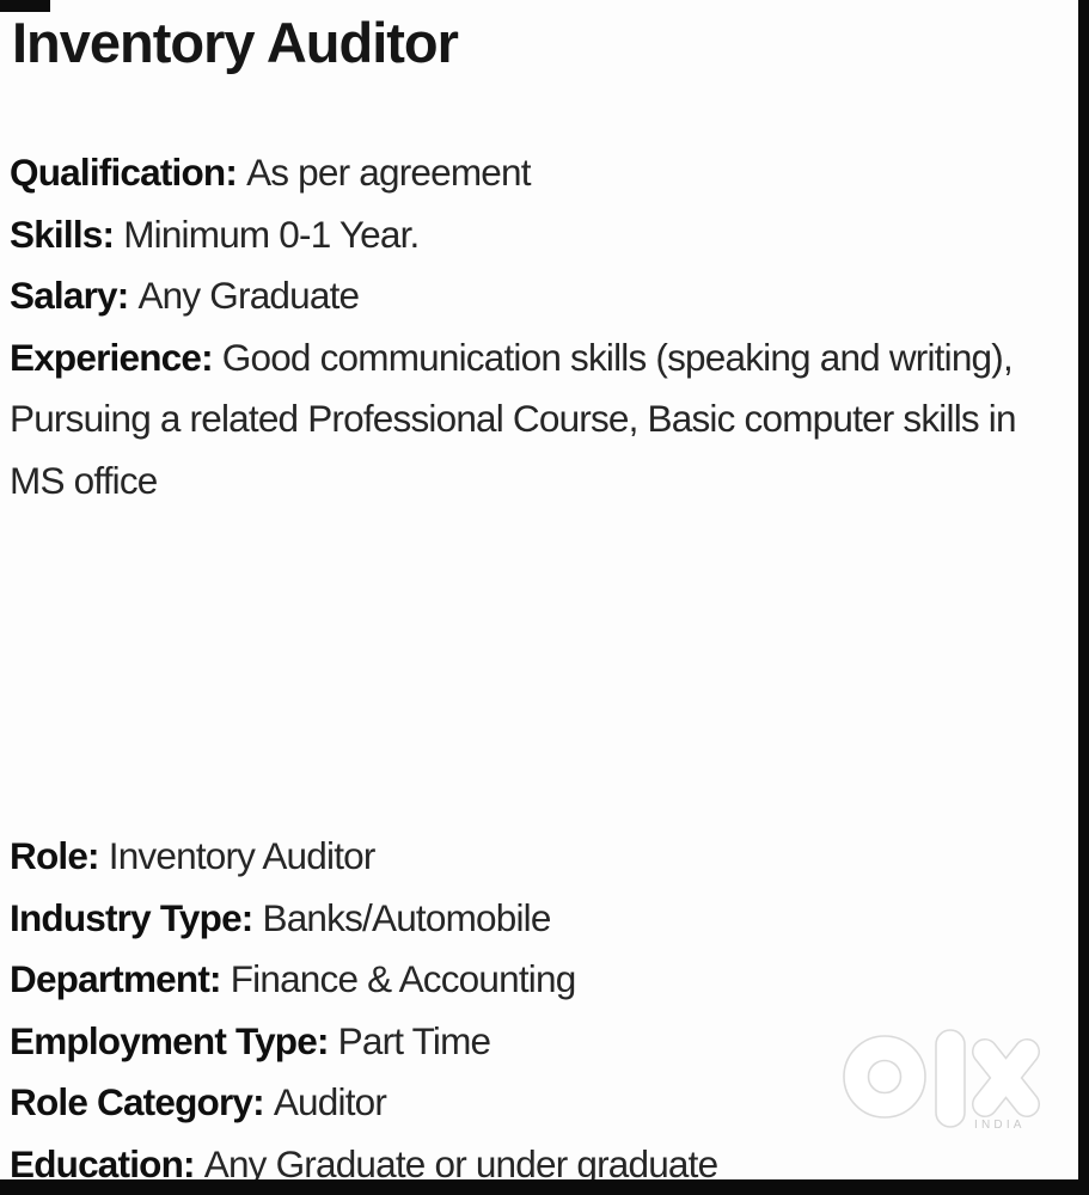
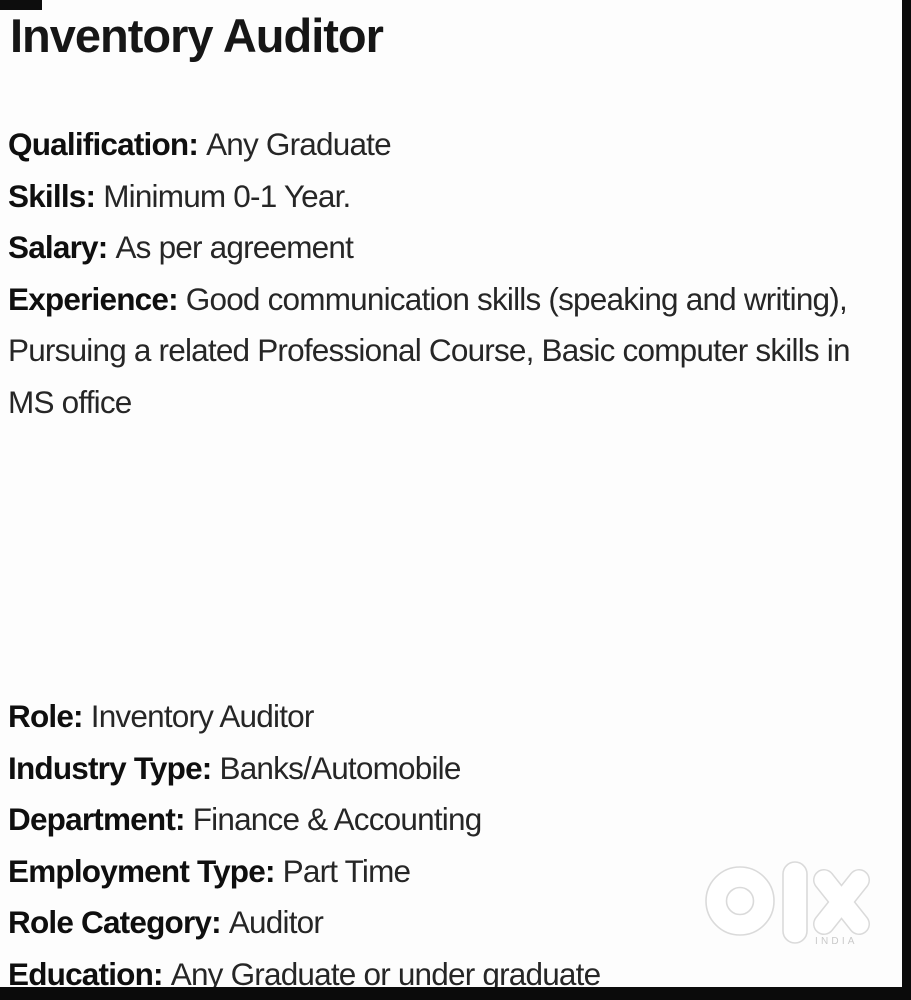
  Inventory Auditor
- Qualification: As per agreement
+ Qualification: Any Graduate
  Skills: Minimum 0-1 Year.
- Salary: Any Graduate
+ Salary: As per agreement
  Experience: Good communication skills (speaking and writing), Pursuing a related Professional Course, Basic computer skills in MS office
  Role: Inventory Auditor
  Industry Type: Banks/Automobile
  Department: Finance & Accounting
  Employment Type: Part Time
  Role Category: Auditor
  Education: Any Graduate or under graduate
  INDIA
